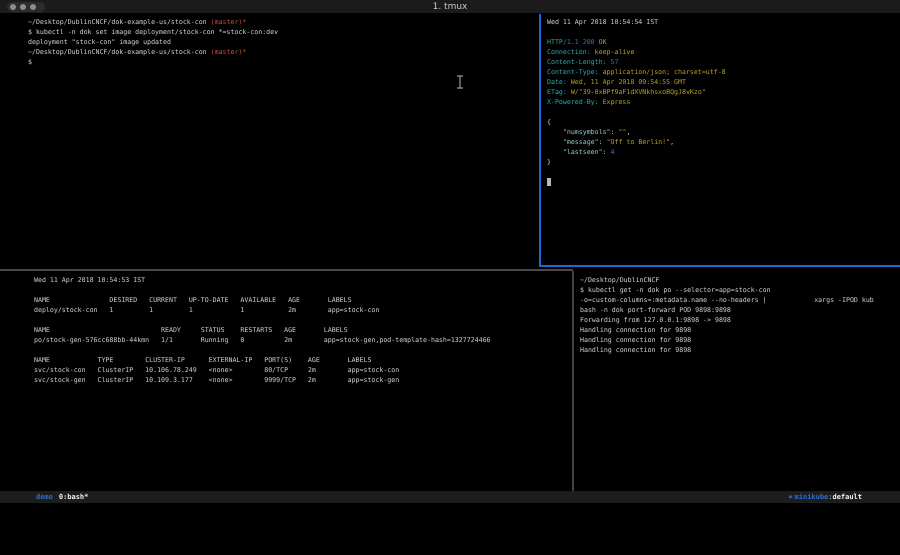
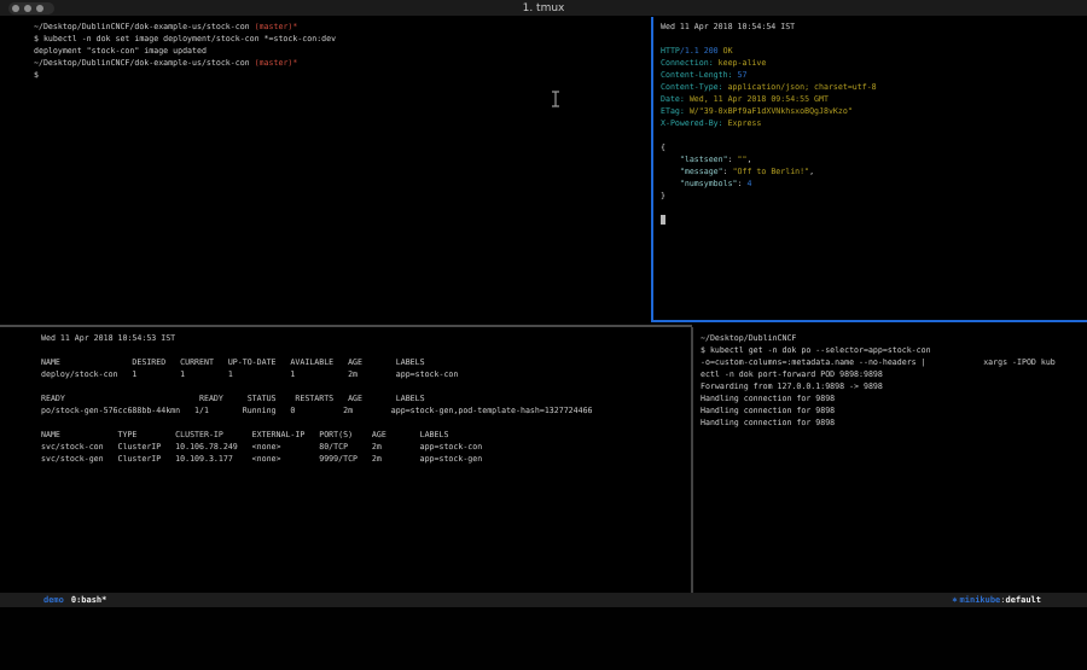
  1. tmux
  ~/Desktop/DublinCNCF/dok-example-us/stock-con (master)*
  $ kubectl -n dok set image deployment/stock-con *=stock-con:dev
  deployment "stock-con" image updated
  ~/Desktop/DublinCNCF/dok-example-us/stock-con (master)*
  $
  Wed 11 Apr 2018 10:54:54 IST
  HTTP/1.1 200 OK
  Connection: keep-alive
  Content-Length: 57
  Content-Type: application/json; charset=utf-8
  Date: Wed, 11 Apr 2018 09:54:55 GMT
  ETag: W/"39-0xBPf9aF1dXVNkhsxoBQgJ8vKzo"
  X-Powered-By: Express
  {
- "numsymbols": "",
+ "lastseen": "",
  "message": "Off to Berlin!",
- "lastseen": 4
+ "numsymbols": 4
  }
  Wed 11 Apr 2018 10:54:53 IST
  NAME DESIRED CURRENT UP-TO-DATE AVAILABLE AGE LABELS
  deploy/stock-con 1 1 1 1 2m app=stock-con
- NAME READY STATUS RESTARTS AGE LABELS
+ READY READY STATUS RESTARTS AGE LABELS
  po/stock-gen-576cc688bb-44kmn 1/1 Running 0 2m app=stock-gen,pod-template-hash=1327724466
  NAME TYPE CLUSTER-IP EXTERNAL-IP PORT(S) AGE LABELS
  svc/stock-con ClusterIP 10.106.78.249 <none> 80/TCP 2m app=stock-con
  svc/stock-gen ClusterIP 10.109.3.177 <none> 9999/TCP 2m app=stock-gen
  ~/Desktop/DublinCNCF
  $ kubectl get -n dok po --selector=app=stock-con
  -o=custom-columns=:metadata.name --no-headers | xargs -IPOD kub
- bash -n dok port-forward POD 9898:9898
+ ectl -n dok port-forward POD 9898:9898
  Forwarding from 127.0.0.1:9898 -> 9898
  Handling connection for 9898
  Handling connection for 9898
  Handling connection for 9898
  demo
  0:bash*
  ⎈
  minikube
  :
  default
